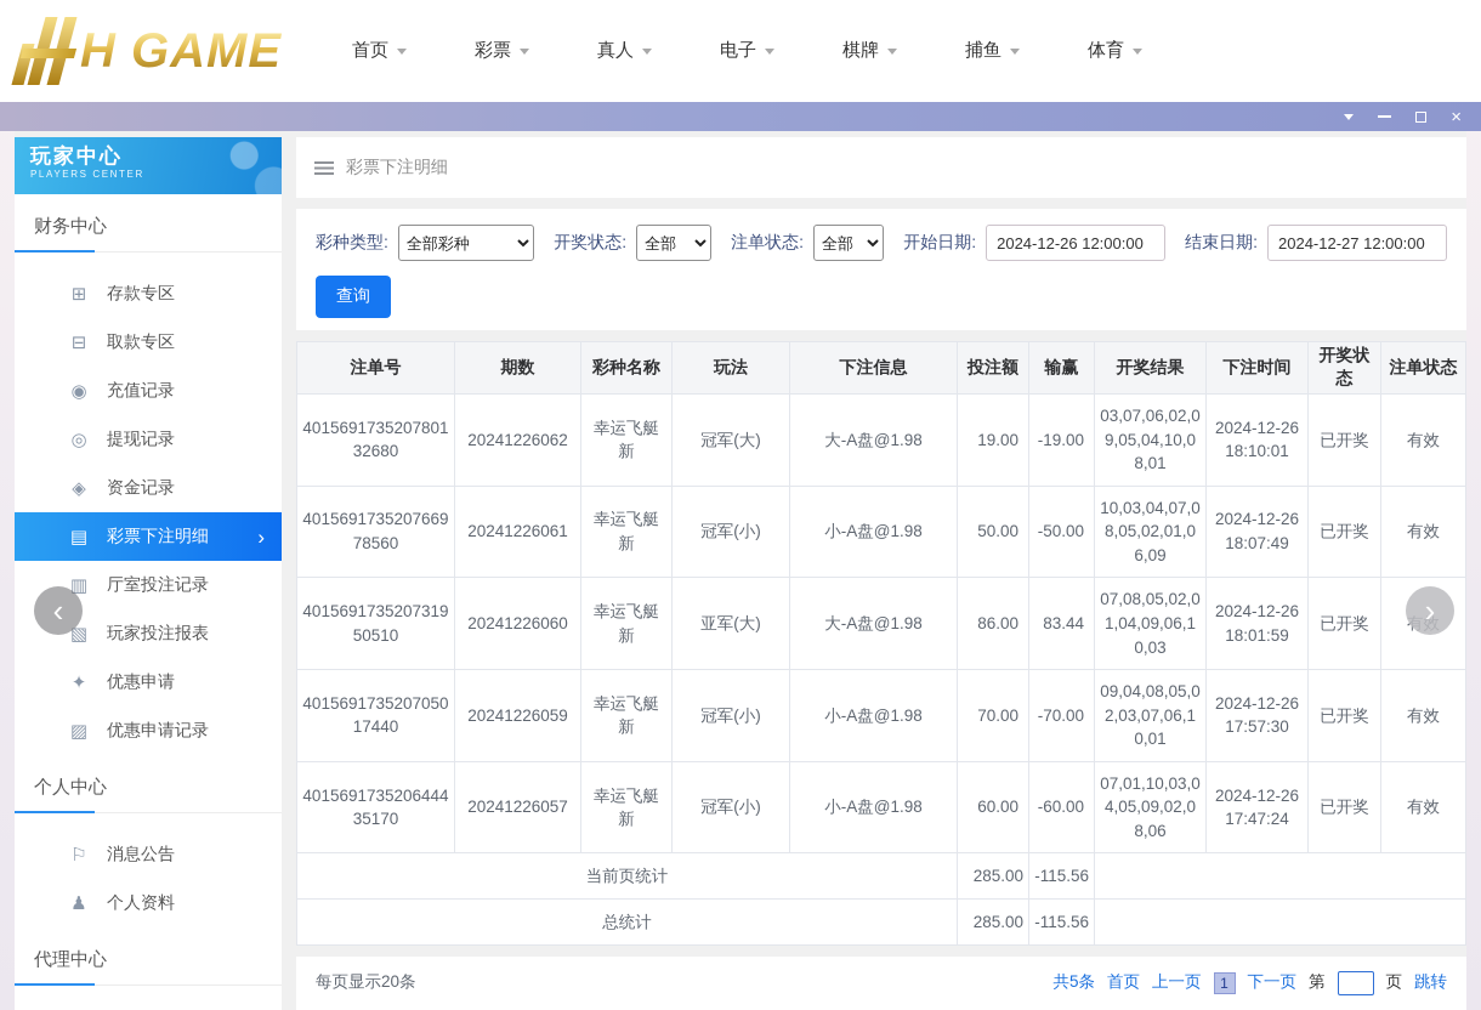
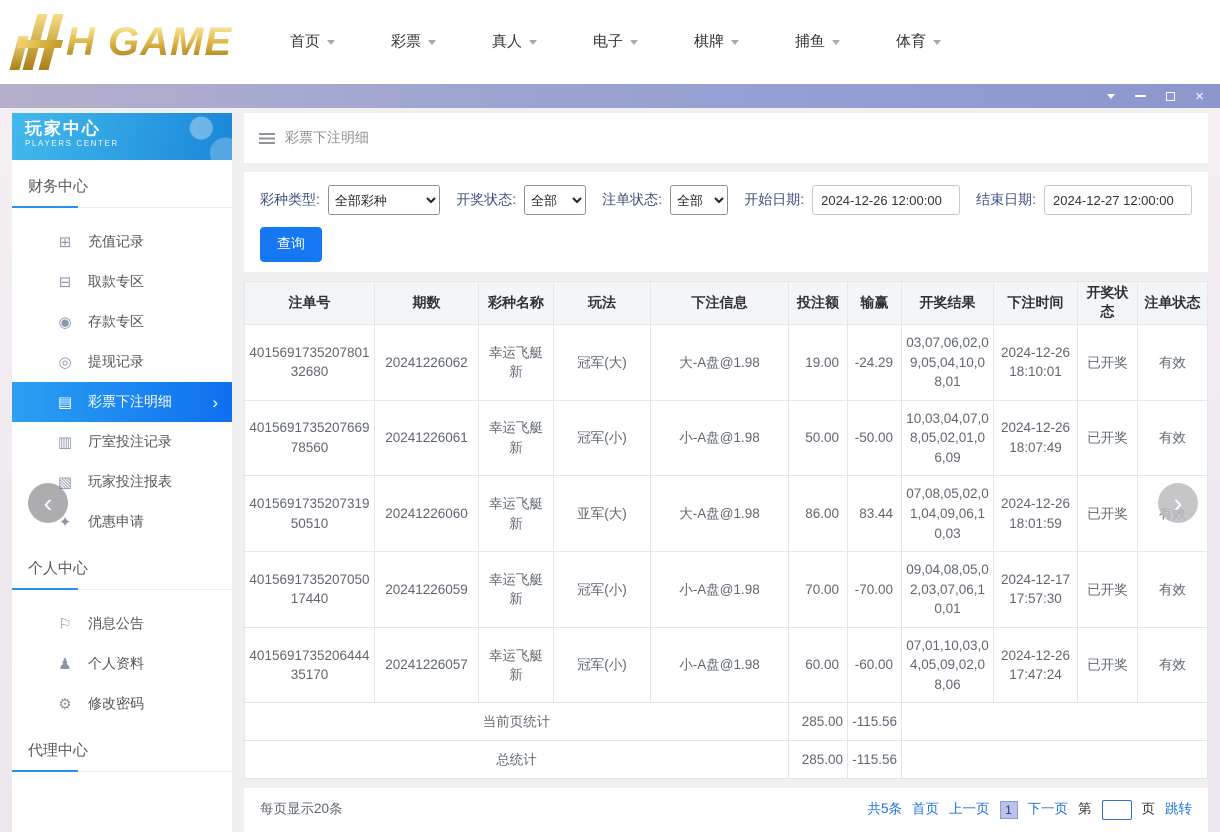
  H GAME
  首页
  彩票
  真人
  电子
  棋牌
  捕鱼
  体育
  ×
  玩家中心
  PLAYERS CENTER
  财务中心
  ⊞
- 存款专区
+ 充值记录
  ⊟
  取款专区
  ◉
- 充值记录
+ 存款专区
  ◎
  提现记录
- ◈
- 资金记录
  ▤
  彩票下注明细
  ›
  ▥
  厅室投注记录
  ▧
  玩家投注报表
  ✦
  优惠申请
- ▨
- 优惠申请记录
  个人中心
  ⚐
  消息公告
  ♟
  个人资料
+ ⚙
+ 修改密码
  代理中心
  彩票下注明细
  彩种类型:
  全部彩种
  开奖状态:
  全部
  注单状态:
  全部
  开始日期:
  2024-12-26 12:00:00
  结束日期:
  2024-12-27 12:00:00
  查询
  注单号	期数	彩种名称	玩法	下注信息	投注额	输赢	开奖结果	下注时间	开奖状态	注单状态
- 401569173520780132680	20241226062	幸运飞艇新	冠军(大)	大-A盘@1.98	19.00	-19.00	03,07,06,02,09,05,04,10,08,01	2024-12-26 18:10:01	已开奖	有效
+ 401569173520780132680	20241226062	幸运飞艇新	冠军(大)	大-A盘@1.98	19.00	-24.29	03,07,06,02,09,05,04,10,08,01	2024-12-26 18:10:01	已开奖	有效
  401569173520766978560	20241226061	幸运飞艇新	冠军(小)	小-A盘@1.98	50.00	-50.00	10,03,04,07,08,05,02,01,06,09	2024-12-26 18:07:49	已开奖	有效
  401569173520731950510	20241226060	幸运飞艇新	亚军(大)	大-A盘@1.98	86.00	83.44	07,08,05,02,01,04,09,06,10,03	2024-12-26 18:01:59	已开奖	有效
- 401569173520705017440	20241226059	幸运飞艇新	冠军(小)	小-A盘@1.98	70.00	-70.00	09,04,08,05,02,03,07,06,10,01	2024-12-26 17:57:30	已开奖	有效
+ 401569173520705017440	20241226059	幸运飞艇新	冠军(小)	小-A盘@1.98	70.00	-70.00	09,04,08,05,02,03,07,06,10,01	2024-12-17 17:57:30	已开奖	有效
  401569173520644435170	20241226057	幸运飞艇新	冠军(小)	小-A盘@1.98	60.00	-60.00	07,01,10,03,04,05,09,02,08,06	2024-12-26 17:47:24	已开奖	有效
  当前页统计	285.00	-115.56
  总统计	285.00	-115.56
  每页显示20条
  共5条
  首页
  上一页
  1
  下一页
  第
  页
  跳转
  ‹
  ›
